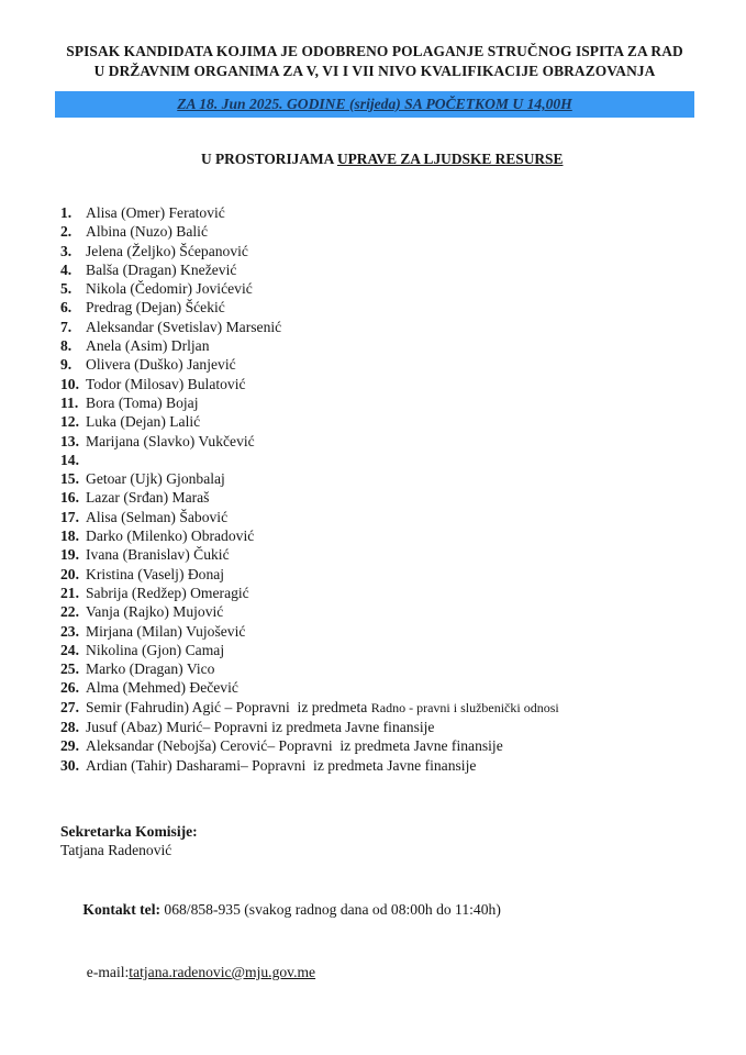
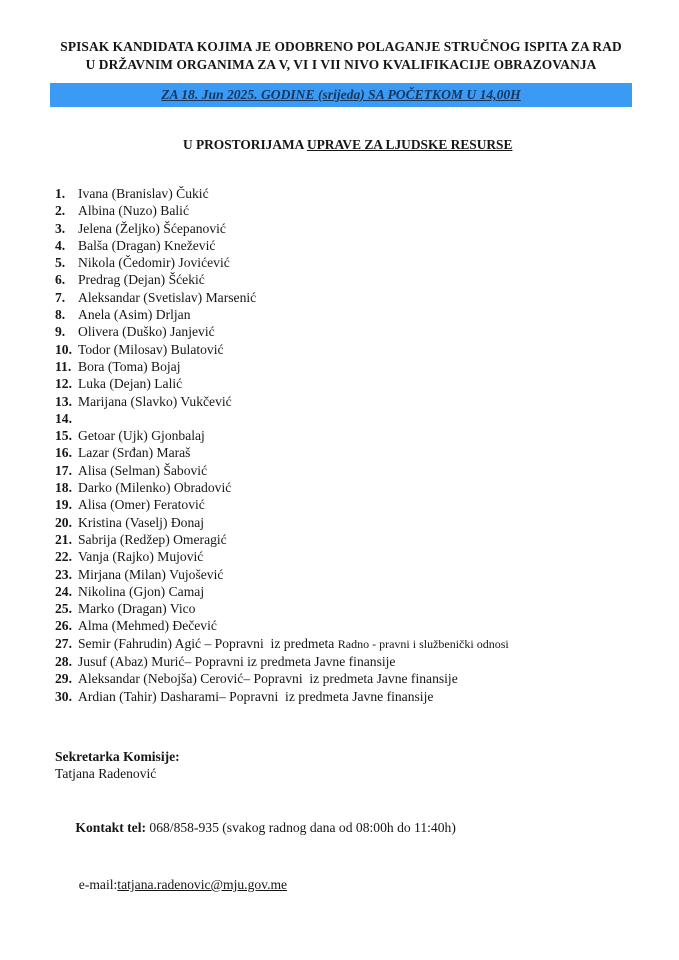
  SPISAK KANDIDATA KOJIMA JE ODOBRENO POLAGANJE STRUČNOG ISPITA ZA RAD
  U DRŽAVNIM ORGANIMA ZA V, VI I VII NIVO KVALIFIKACIJE OBRAZOVANJA
  ZA 18. Jun 2025. GODINE (srijeda) SA POČETKOM U 14,00H
  U PROSTORIJAMA UPRAVE ZA LJUDSKE RESURSE
  1.
- Alisa (Omer) Feratović
+ Ivana (Branislav) Čukić
  2.
  Albina (Nuzo) Balić
  3.
  Jelena (Željko) Šćepanović
  4.
  Balša (Dragan) Knežević
  5.
  Nikola (Čedomir) Jovićević
  6.
  Predrag (Dejan) Šćekić
  7.
  Aleksandar (Svetislav) Marsenić
  8.
  Anela (Asim) Drljan
  9.
  Olivera (Duško) Janjević
  10.
  Todor (Milosav) Bulatović
  11.
  Bora (Toma) Bojaj
  12.
  Luka (Dejan) Lalić
  13.
  Marijana (Slavko) Vukčević
  14.
  15.
  Getoar (Ujk) Gjonbalaj
  16.
  Lazar (Srđan) Maraš
  17.
  Alisa (Selman) Šabović
  18.
  Darko (Milenko) Obradović
  19.
- Ivana (Branislav) Čukić
+ Alisa (Omer) Feratović
  20.
  Kristina (Vaselj) Đonaj
  21.
  Sabrija (Redžep) Omeragić
  22.
  Vanja (Rajko) Mujović
  23.
  Mirjana (Milan) Vujošević
  24.
  Nikolina (Gjon) Camaj
  25.
  Marko (Dragan) Vico
  26.
  Alma (Mehmed) Đečević
  27.
  Semir (Fahrudin) Agić – Popravni iz predmeta
  Radno - pravni i službenički odnosi
  28.
  Jusuf (Abaz) Murić– Popravni iz predmeta Javne finansije
  29.
  Aleksandar (Nebojša) Cerović– Popravni iz predmeta Javne finansije
  30.
  Ardian (Tahir) Dasharami– Popravni iz predmeta Javne finansije
  Sekretarka Komisije:
  Tatjana Radenović
  Kontakt tel: 068/858-935 (svakog radnog dana od 08:00h do 11:40h)
  e-mail:tatjana.radenovic@mju.gov.me
